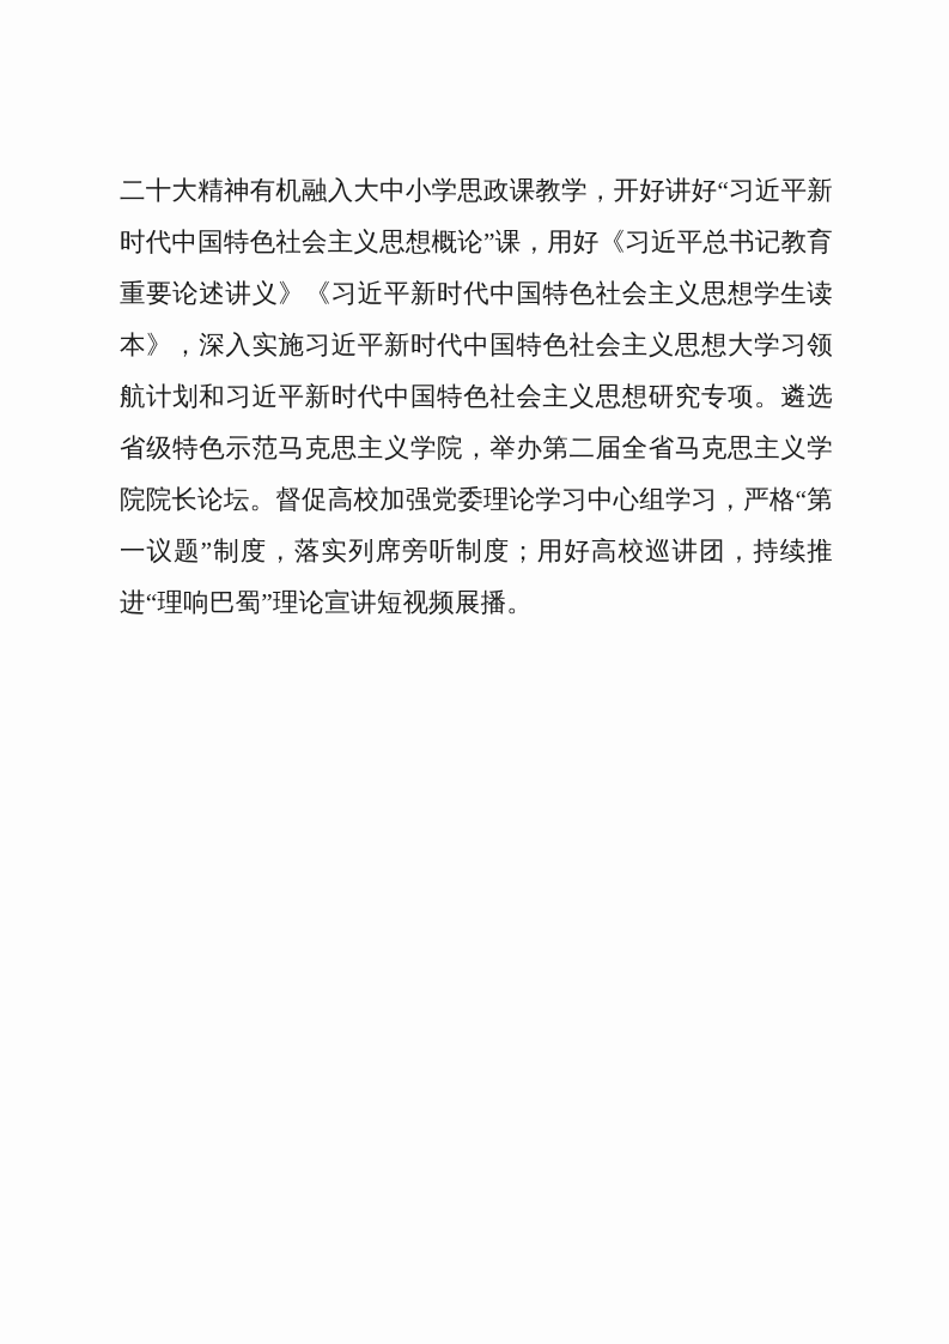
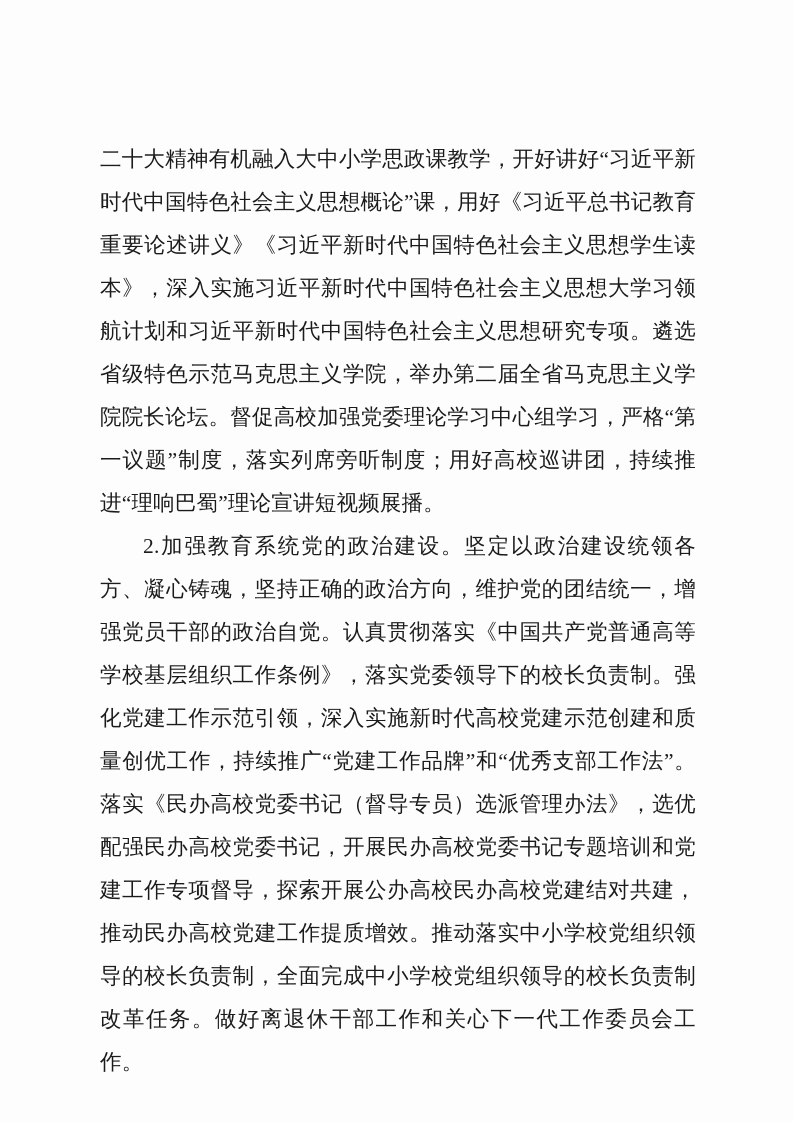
  二十大精神有机融入大中小学思政课教学，开好讲好“习近平新时代中国特色社会主义思想概论”课，用好《习近平总书记教育重要论述讲义》《习近平新时代中国特色社会主义思想学生读本》，深入实施习近平新时代中国特色社会主义思想大学习领航计划和习近平新时代中国特色社会主义思想研究专项。遴选省级特色示范马克思主义学院，举办第二届全省马克思主义学院院长论坛。督促高校加强党委理论学习中心组学习，严格“第一议题”制度，落实列席旁听制度；用好高校巡讲团，持续推进“理响巴蜀”理论宣讲短视频展播。
+ 2.加强教育系统党的政治建设。坚定以政治建设统领各方、凝心铸魂，坚持正确的政治方向，维护党的团结统一，增强党员干部的政治自觉。认真贯彻落实《中国共产党普通高等学校基层组织工作条例》，落实党委领导下的校长负责制。强化党建工作示范引领，深入实施新时代高校党建示范创建和质量创优工作，持续推广“党建工作品牌”和“优秀支部工作法”。落实《民办高校党委书记（督导专员）选派管理办法》，选优配强民办高校党委书记，开展民办高校党委书记专题培训和党建工作专项督导，探索开展公办高校民办高校党建结对共建，推动民办高校党建工作提质增效。推动落实中小学校党组织领导的校长负责制，全面完成中小学校党组织领导的校长负责制改革任务。做好离退休干部工作和关心下一代工作委员会工作。
